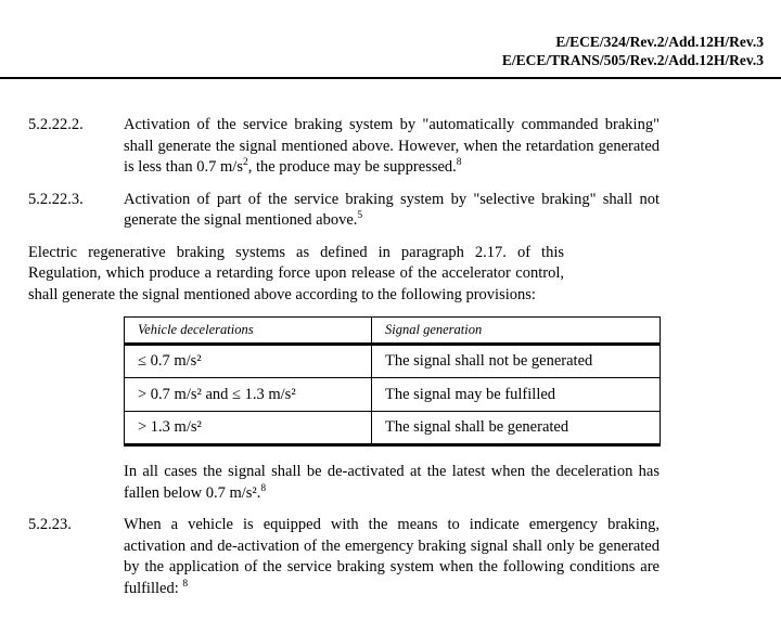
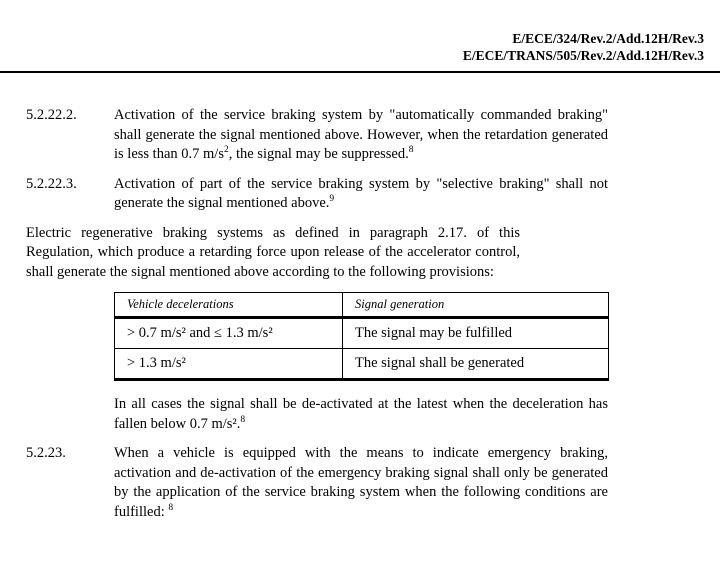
  E/ECE/324/Rev.2/Add.12H/Rev.3
  E/ECE/TRANS/505/Rev.2/Add.12H/Rev.3
  5.2.22.2.
- Activation of the service braking system by "automatically commanded braking" shall generate the signal mentioned above. However, when the retardation generated is less than 0.7 m/s2, the produce may be suppressed.8
+ Activation of the service braking system by "automatically commanded braking" shall generate the signal mentioned above. However, when the retardation generated is less than 0.7 m/s2, the signal may be suppressed.8
  5.2.22.3.
- Activation of part of the service braking system by "selective braking" shall not generate the signal mentioned above.5
+ Activation of part of the service braking system by "selective braking" shall not generate the signal mentioned above.9
  Electric regenerative braking systems as defined in paragraph 2.17. of this Regulation, which produce a retarding force upon release of the accelerator control, shall generate the signal mentioned above according to the following provisions:
  Vehicle decelerations	Signal generation
- ≤ 0.7 m/s²	The signal shall not be generated
  > 0.7 m/s² and ≤ 1.3 m/s²	The signal may be fulfilled
  > 1.3 m/s²	The signal shall be generated
  In all cases the signal shall be de-activated at the latest when the deceleration has fallen below 0.7 m/s².8
  5.2.23.
  When a vehicle is equipped with the means to indicate emergency braking, activation and de-activation of the emergency braking signal shall only be generated by the application of the service braking system when the following conditions are fulfilled: 8
